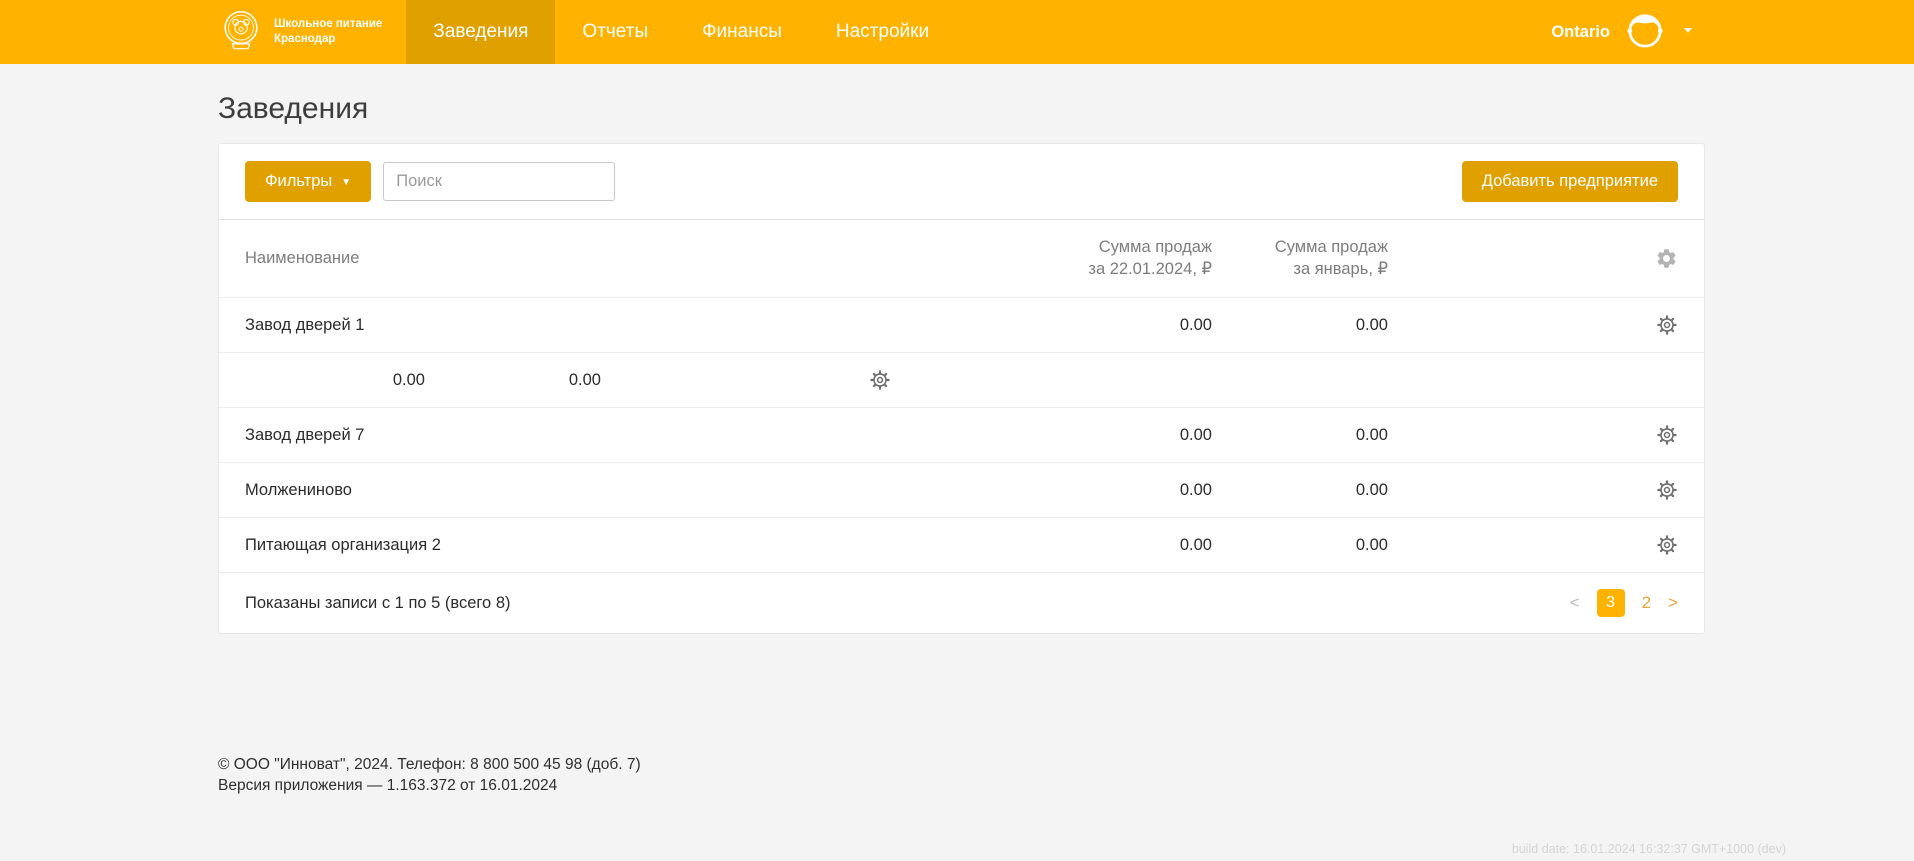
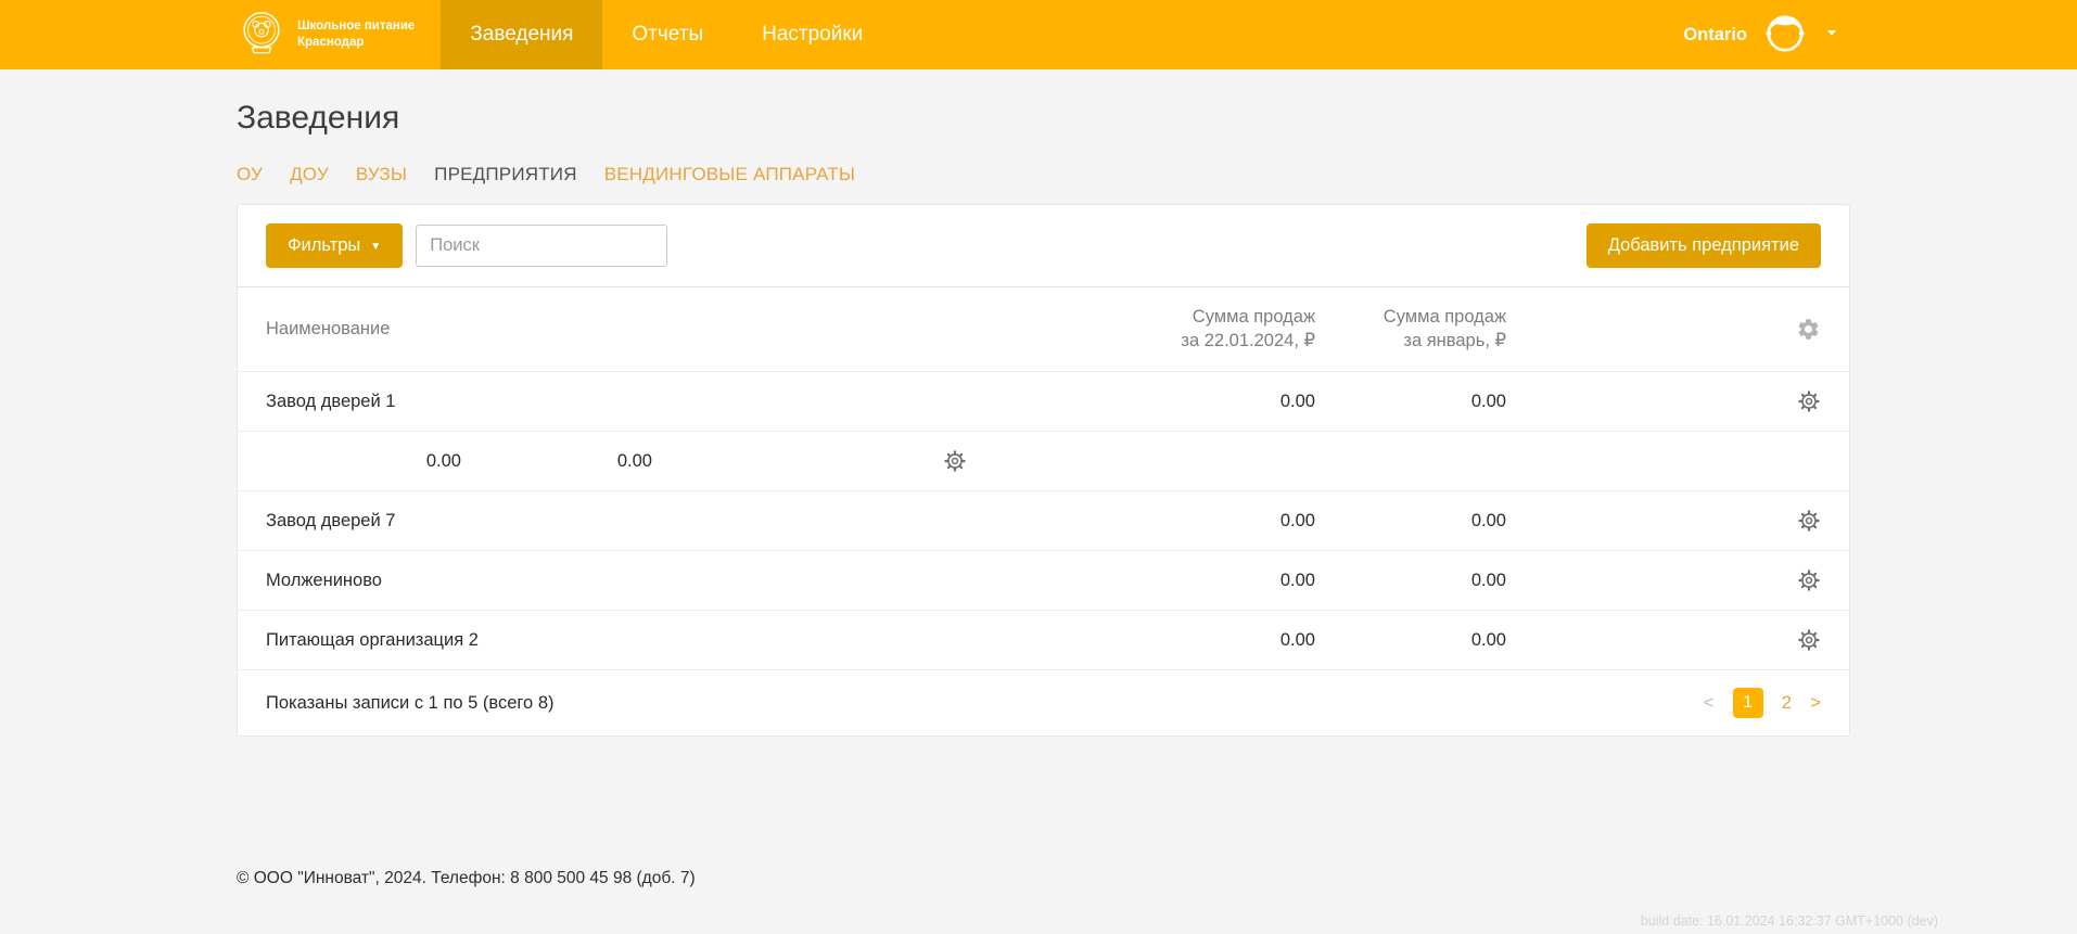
  Школьное питание
  Краснодар
  Заведения
  Отчеты
- Финансы
  Настройки
  Ontario
  Заведения
+ ОУ
+ ДОУ
+ ВУЗЫ
+ ПРЕДПРИЯТИЯ
+ ВЕНДИНГОВЫЕ АППАРАТЫ
  Фильтры
  ▼
  Поиск
  Добавить предприятие
  Наименование
  Сумма продаж
  за 22.01.2024, ₽
  Сумма продаж
  за январь, ₽
  Завод дверей 1
  0.00
  0.00
  0.00
  0.00
  Завод дверей 7
  0.00
  0.00
  Молжениново
  0.00
  0.00
  Питающая организация 2
  0.00
  0.00
  Показаны записи с 1 по 5 (всего 8)
  <
- 3
+ 1
  2
  >
  © ООО "Инноват", 2024. Телефон: 8 800 500 45 98 (доб. 7)
- Версия приложения — 1.163.372 от 16.01.2024
  build date: 16.01.2024 16:32:37 GMT+1000 (dev)
